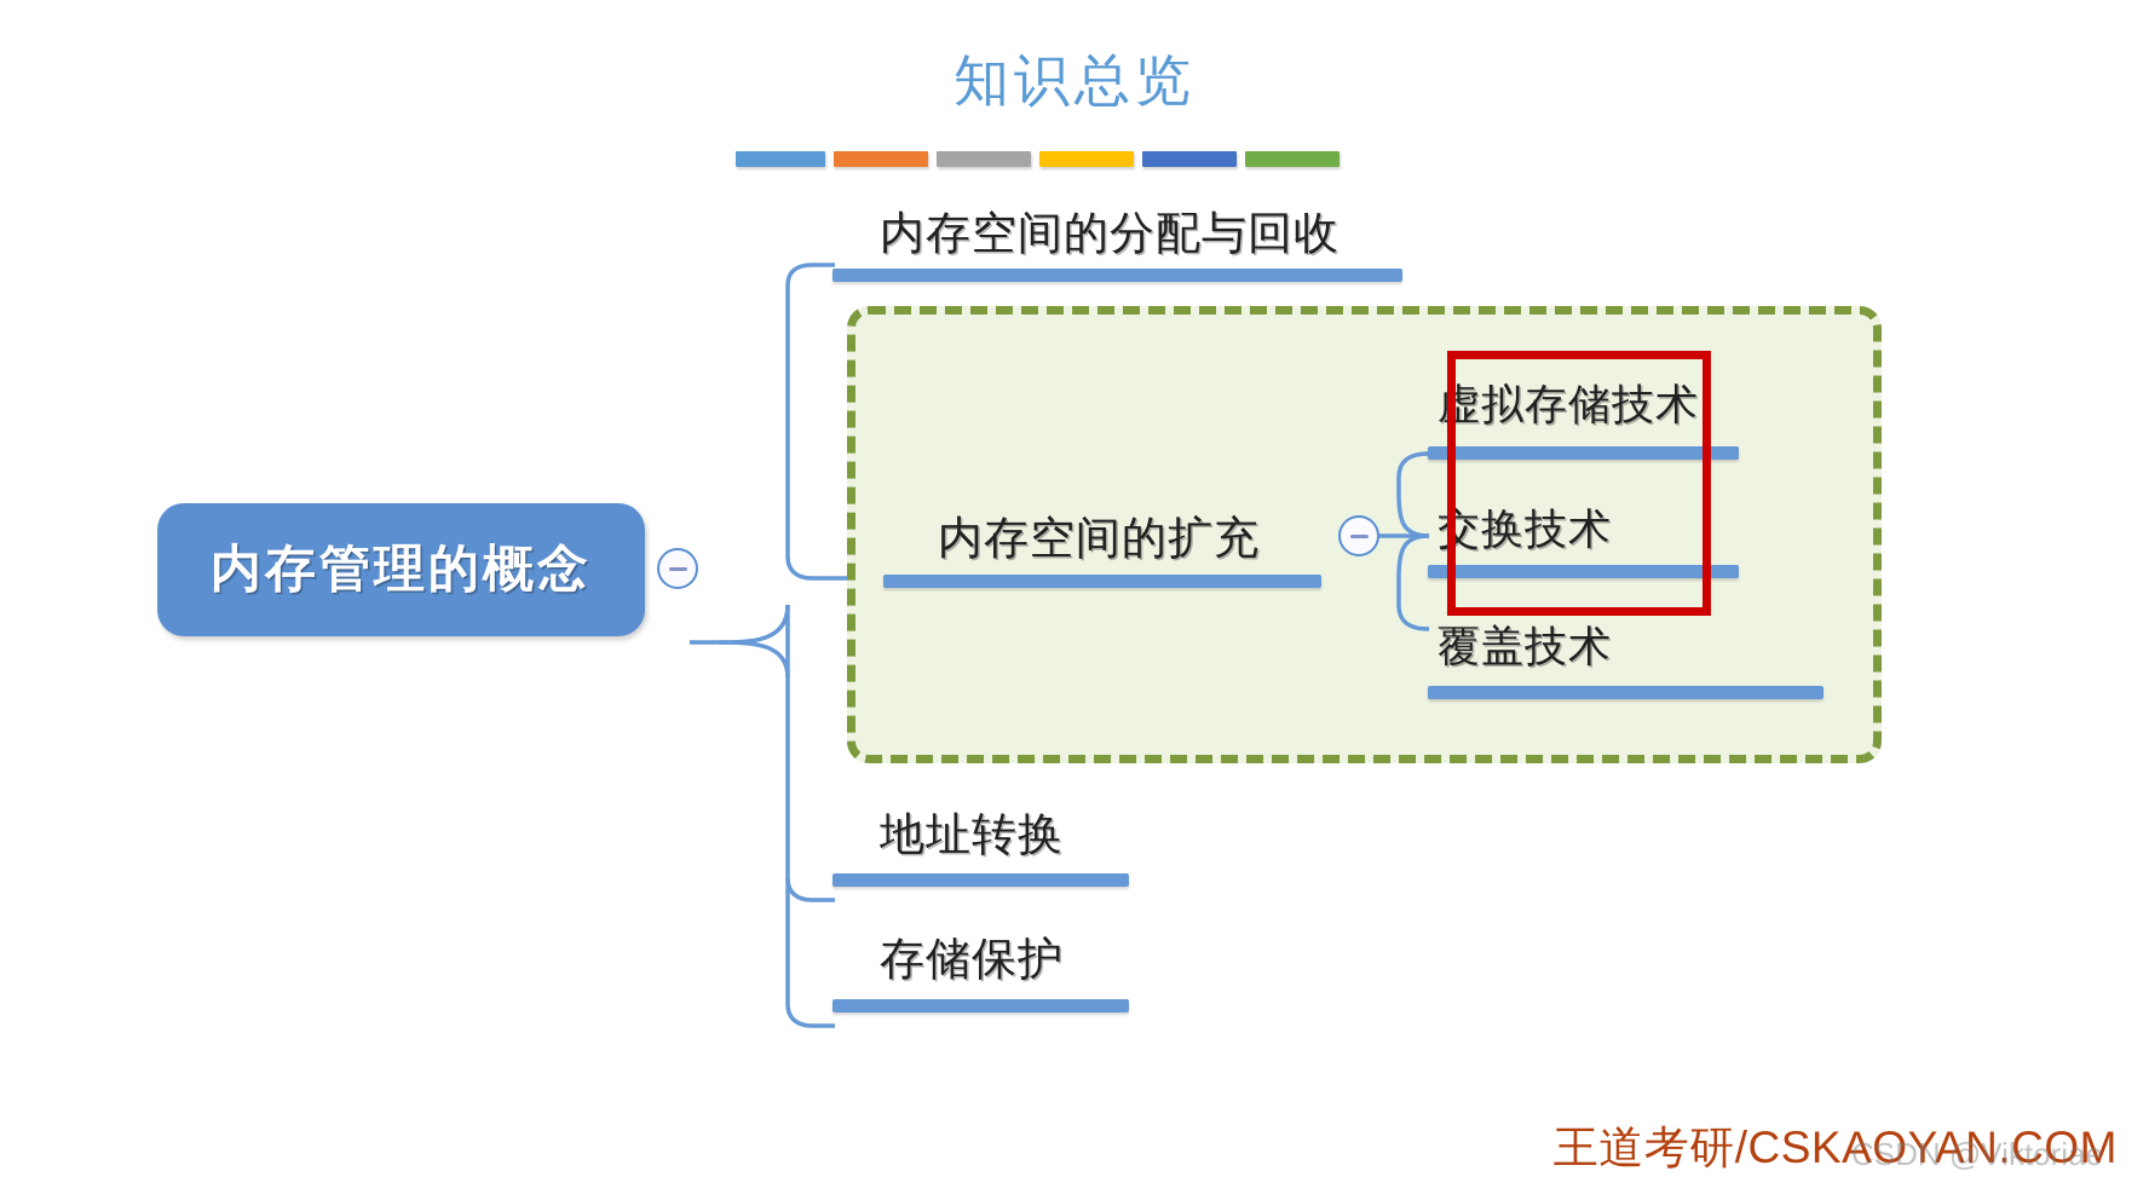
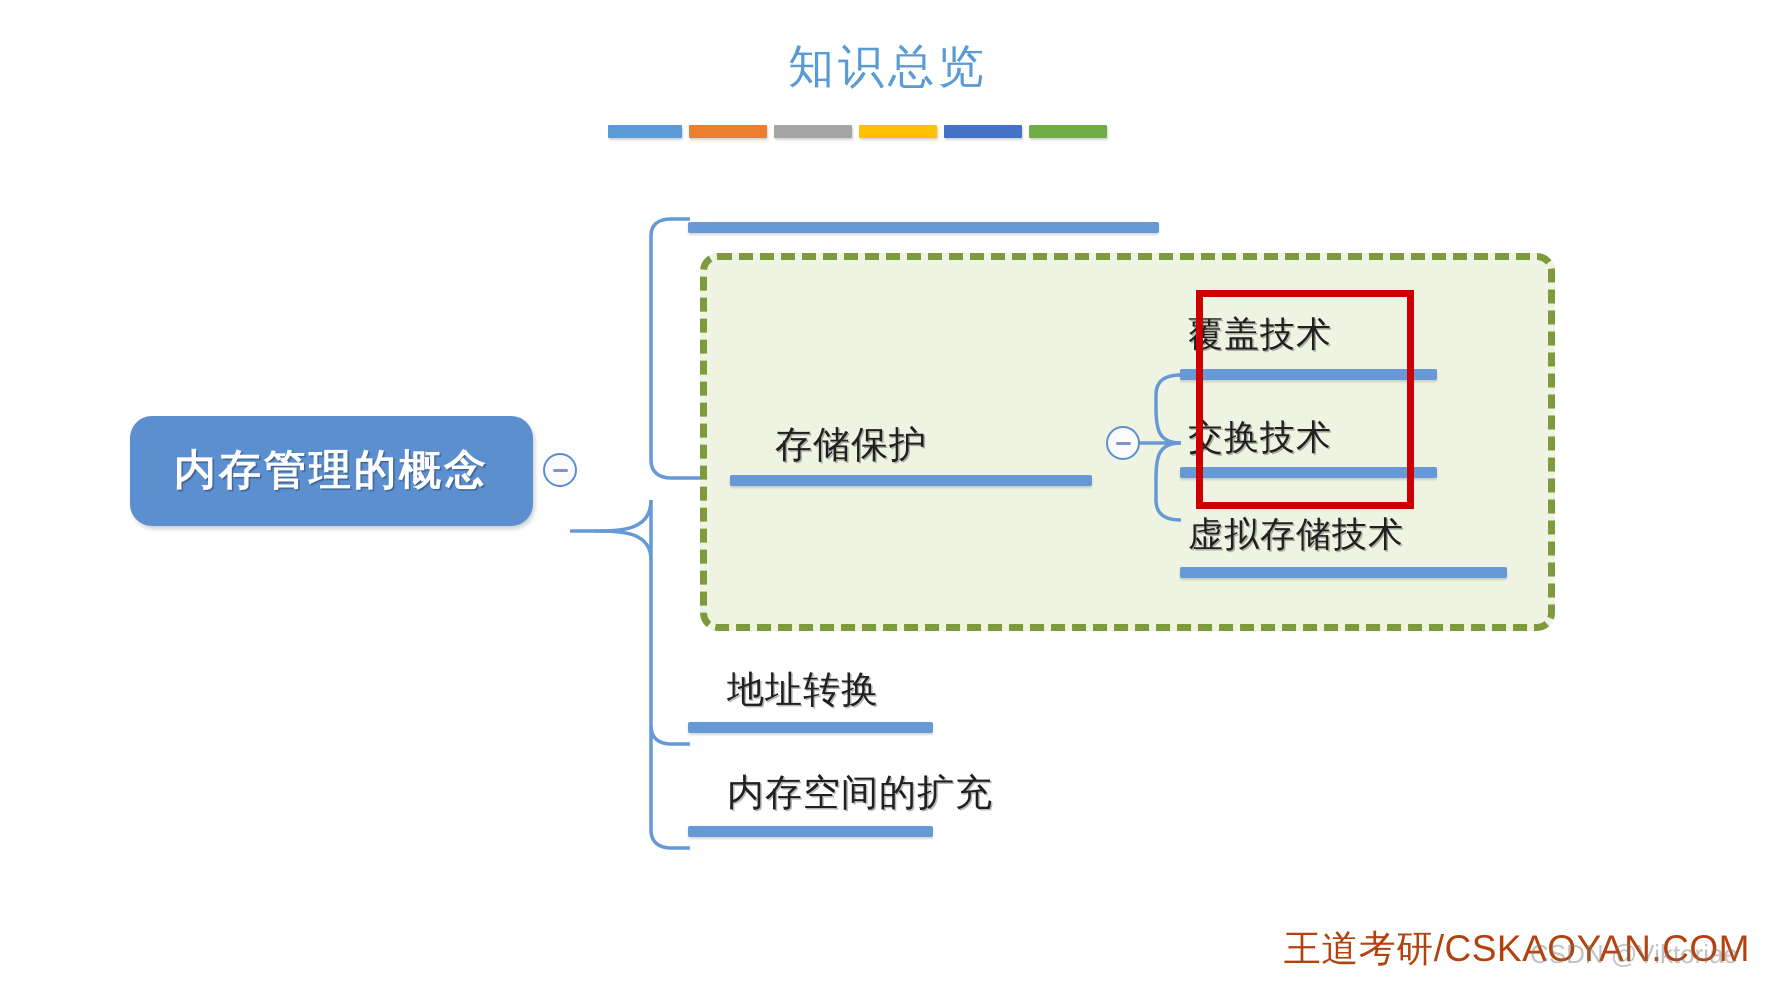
  知识总览
  内存管理的概念
- 内存空间的分配与回收
- 内存空间的扩充
+ 存储保护
- 虚拟存储技术
+ 覆盖技术
  交换技术
- 覆盖技术
+ 虚拟存储技术
  地址转换
- 存储保护
+ 内存空间的扩充
  王道考研/CSKAOYAN.COM
  CSDN @Viktoriae
